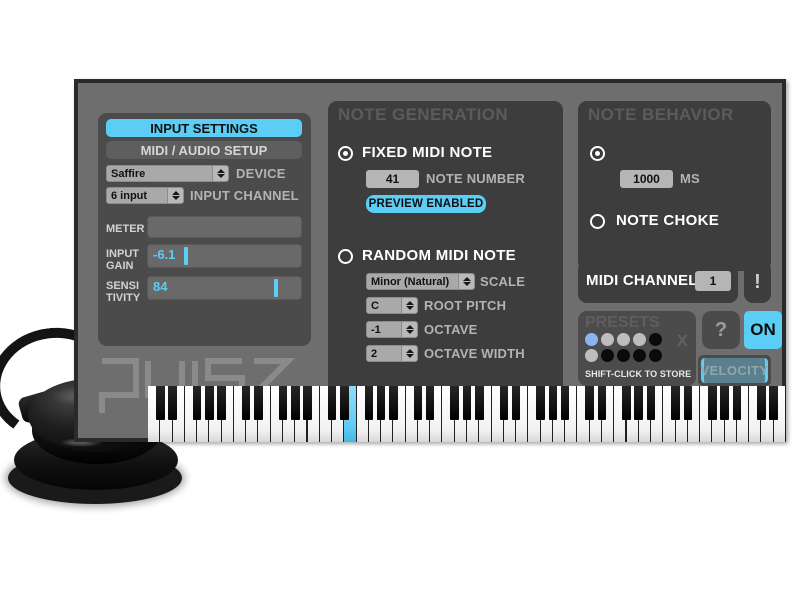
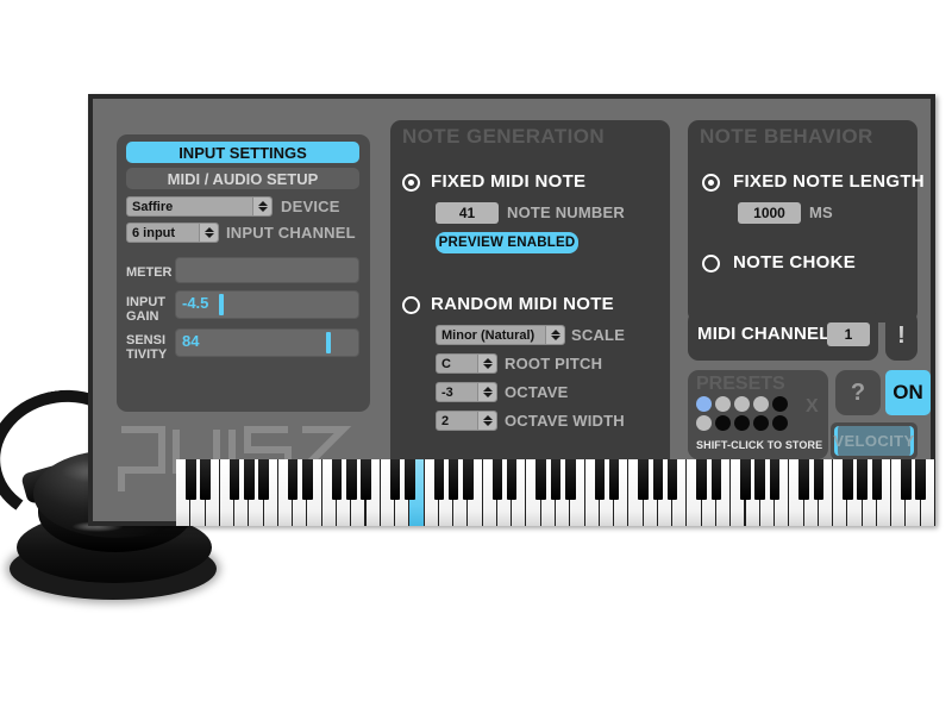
  INPUT SETTINGS
  MIDI / AUDIO SETUP
  Saffire
  DEVICE
  6 input
  INPUT CHANNEL
  METER
  INPUT
  GAIN
- -6.1
+ -4.5
  SENSI
  TIVITY
  84
  NOTE GENERATION
  FIXED MIDI NOTE
  41
  NOTE NUMBER
  PREVIEW ENABLED
  RANDOM MIDI NOTE
  Minor (Natural)
  SCALE
  C
  ROOT PITCH
- -1
+ -3
  OCTAVE
  2
  OCTAVE WIDTH
  NOTE BEHAVIOR
+ FIXED NOTE LENGTH
  1000
  MS
  NOTE CHOKE
  MIDI CHANNEL
  1
  !
  SHIFT-CLICK TO STORE
  ?
  ON
  VELOCITY
